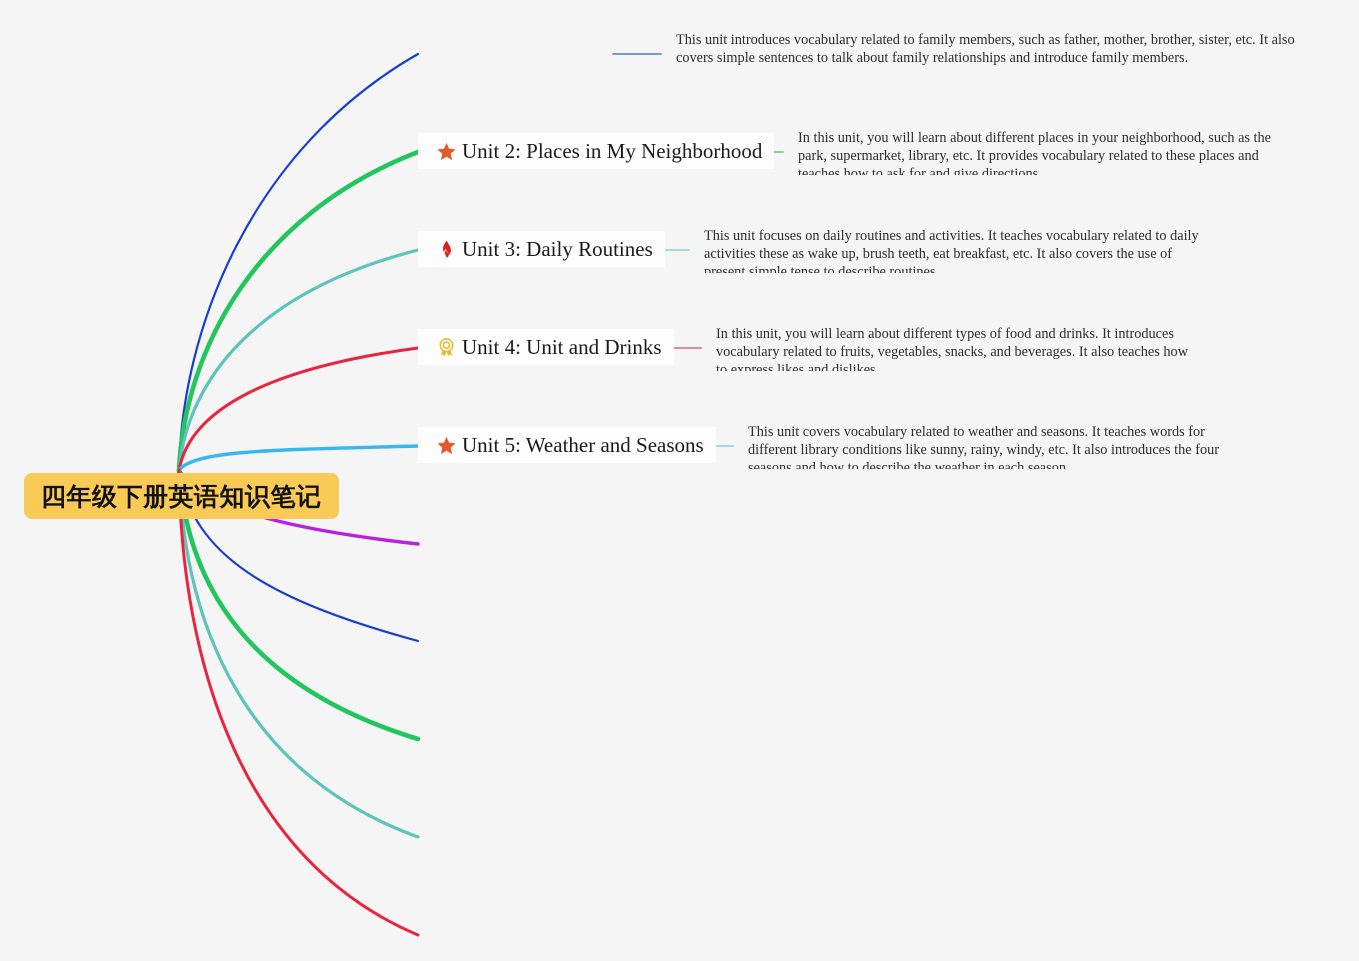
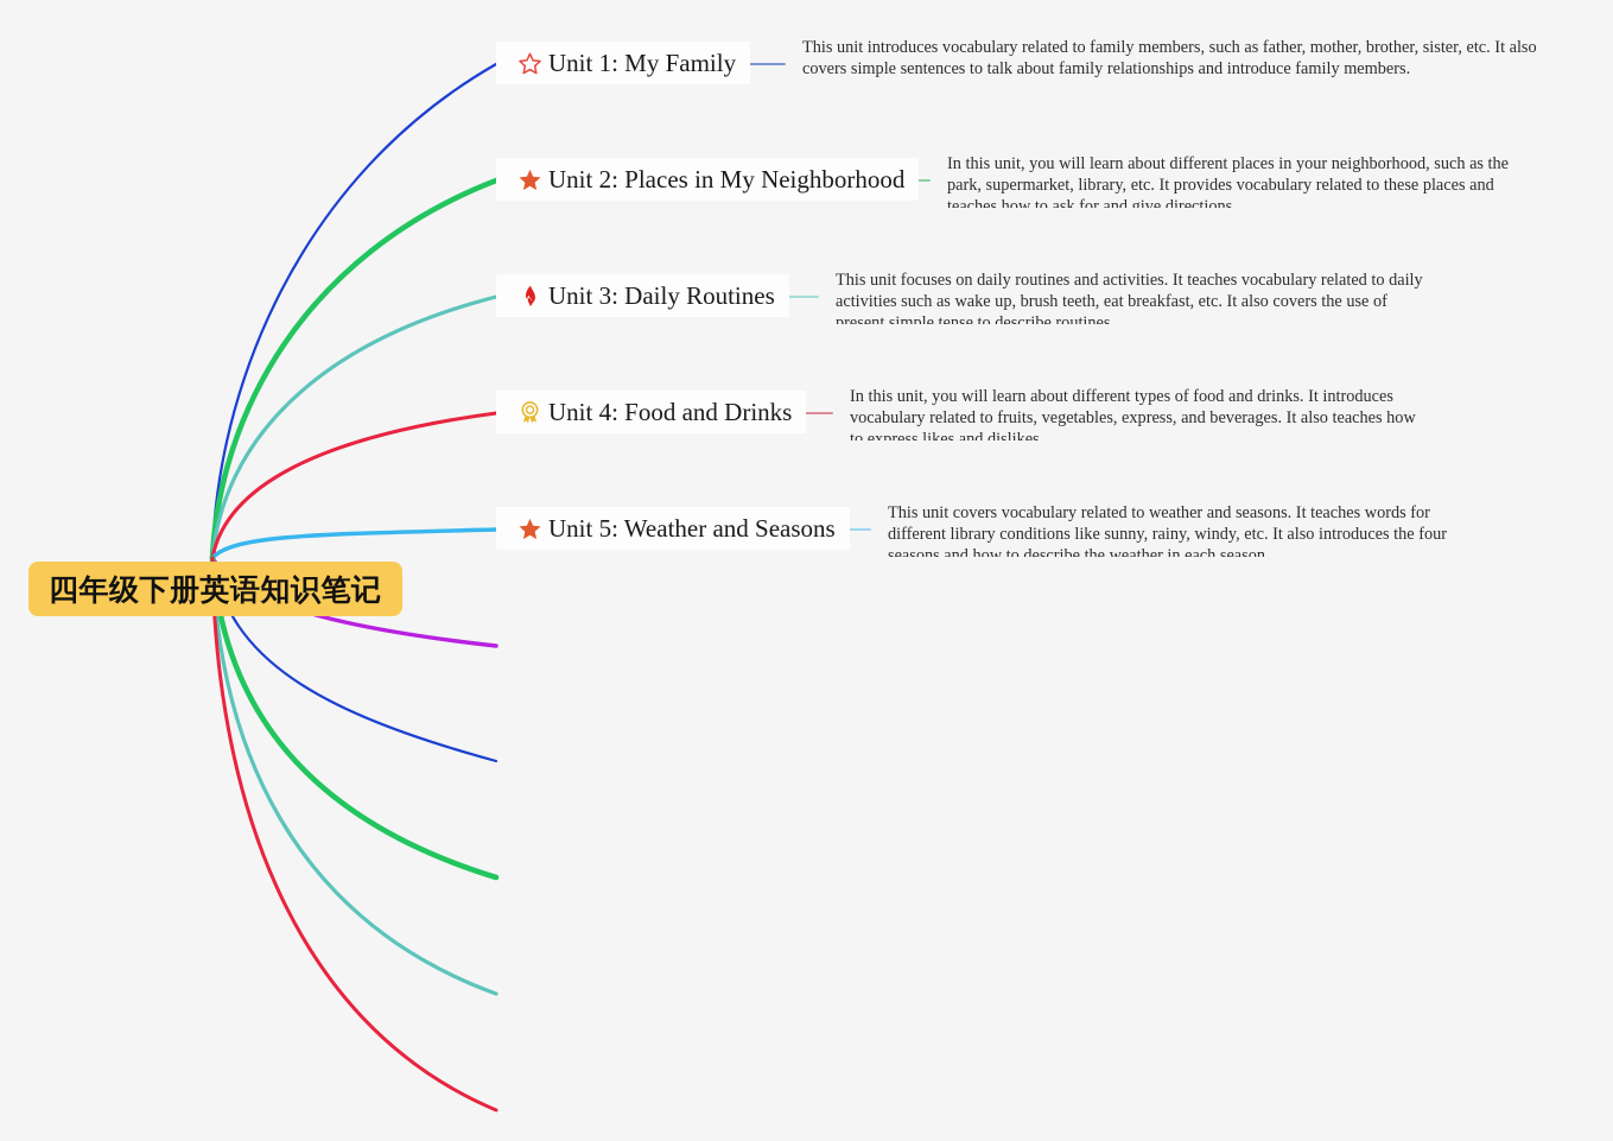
  四年级下册英语知识笔记
+ Unit 1: My Family
  This unit introduces vocabulary related to family members, such as father, mother, brother, sister, etc. It also covers simple sentences to talk about family relationships and introduce family members.
  Unit 2: Places in My Neighborhood
  In this unit, you will learn about different places in your neighborhood, such as the park, supermarket, library, etc. It provides vocabulary related to these places and teaches how to ask for and give directions.
  Unit 3: Daily Routines
- This unit focuses on daily routines and activities. It teaches vocabulary related to daily activities these as wake up, brush teeth, eat breakfast, etc. It also covers the use of present simple tense to describe routines.
+ This unit focuses on daily routines and activities. It teaches vocabulary related to daily activities such as wake up, brush teeth, eat breakfast, etc. It also covers the use of present simple tense to describe routines.
- Unit 4: Unit and Drinks
+ Unit 4: Food and Drinks
- In this unit, you will learn about different types of food and drinks. It introduces vocabulary related to fruits, vegetables, snacks, and beverages. It also teaches how to express likes and dislikes.
+ In this unit, you will learn about different types of food and drinks. It introduces vocabulary related to fruits, vegetables, express, and beverages. It also teaches how to express likes and dislikes.
  Unit 5: Weather and Seasons
  This unit covers vocabulary related to weather and seasons. It teaches words for different library conditions like sunny, rainy, windy, etc. It also introduces the four seasons and how to describe the weather in each season.
